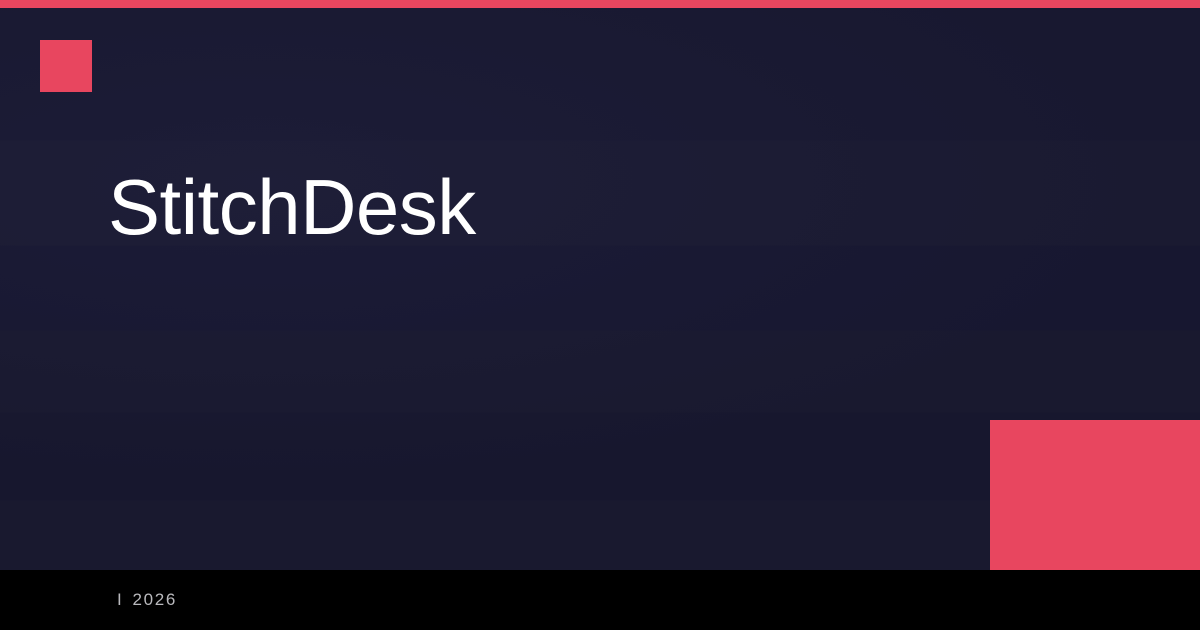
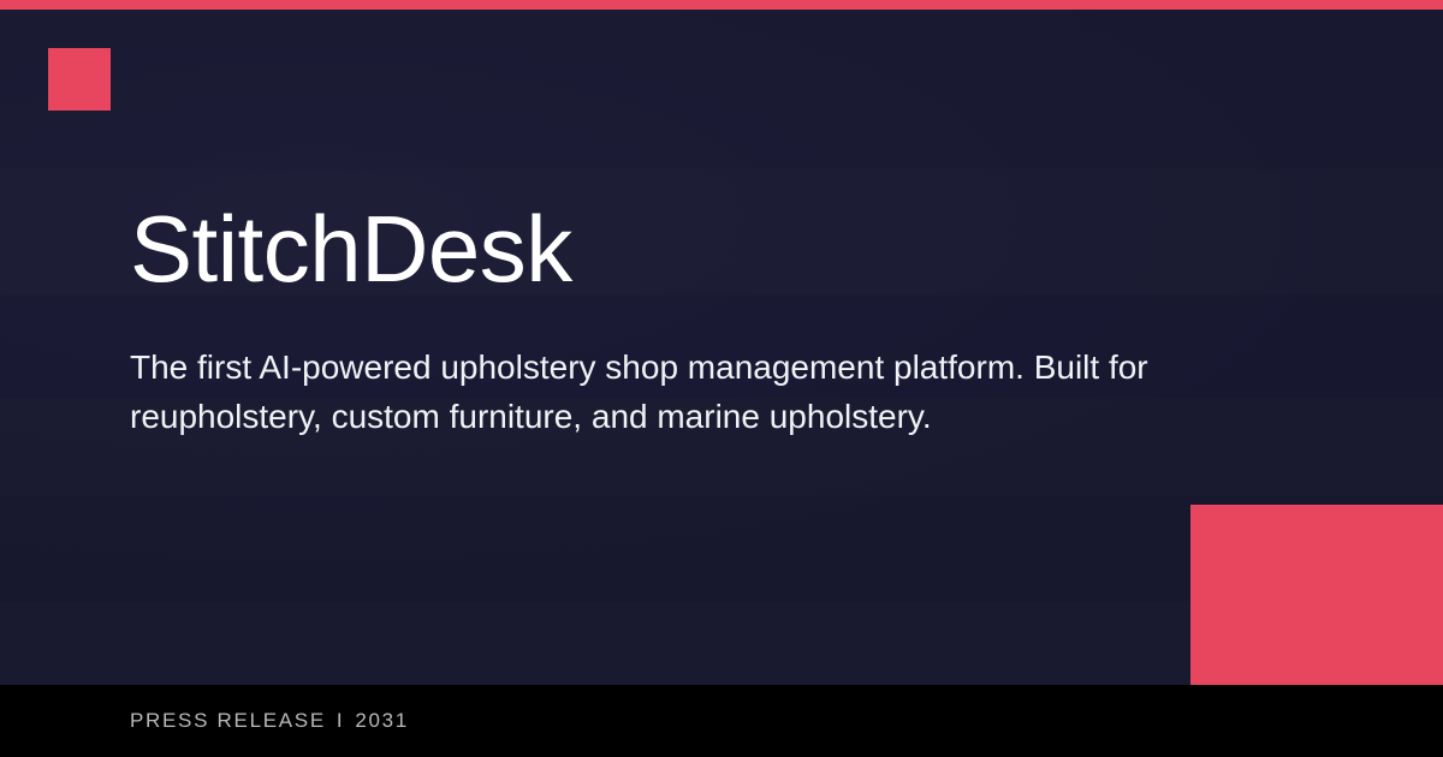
  StitchDesk
+ The first AI-powered upholstery shop management platform. Built for reupholstery, custom furniture, and marine upholstery.
+ PRESS RELEASE
  I
- 2026
+ 2031
